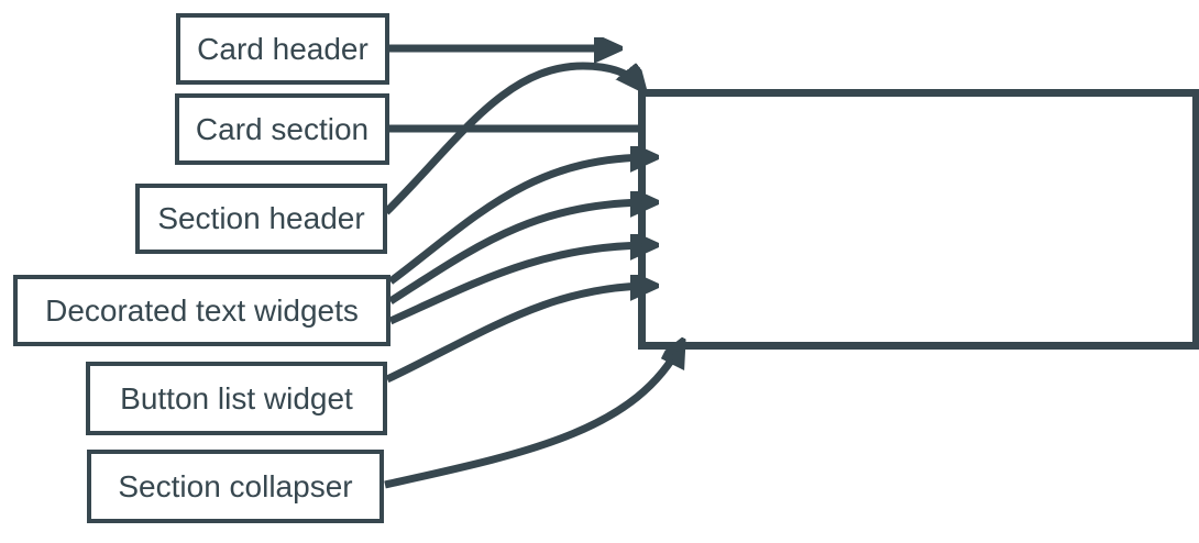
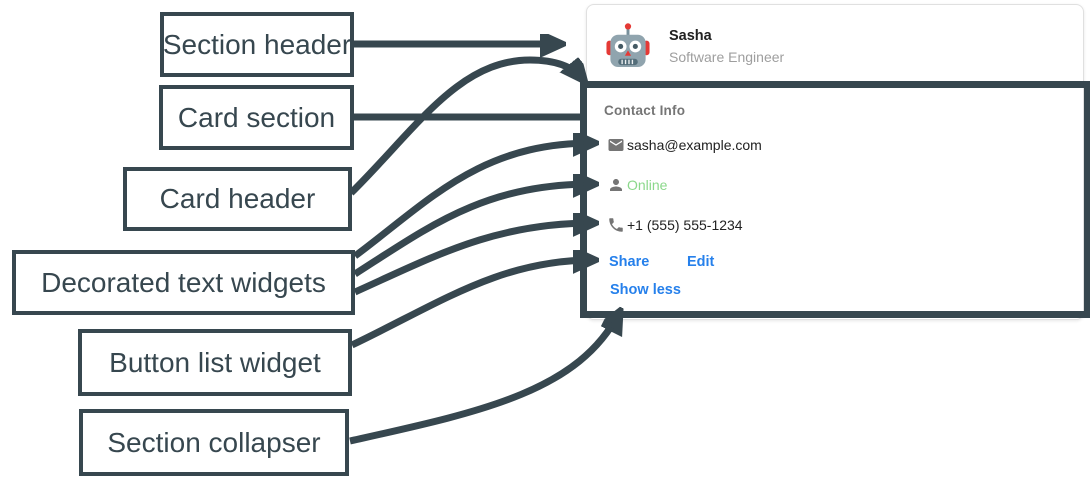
- Card header
+ Section header
  Card section
- Section header
+ Card header
  Decorated text widgets
  Button list widget
  Section collapser
+ Sasha
+ Software Engineer
+ Contact Info
+ sasha@example.com
+ Online
+ +1 (555) 555-1234
+ Share
+ Edit
+ Show less
